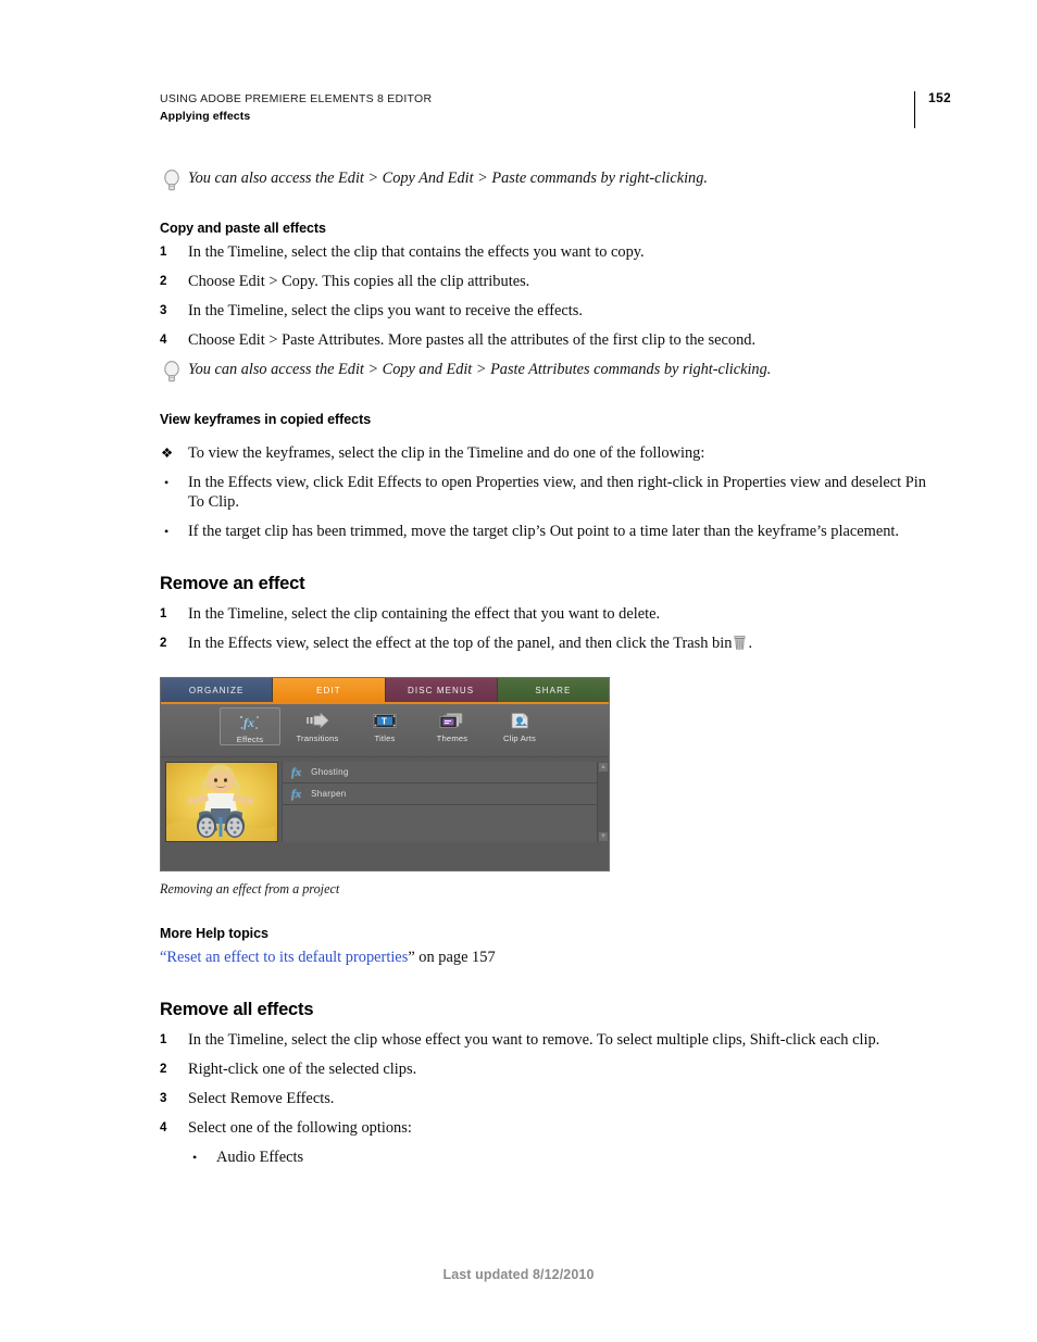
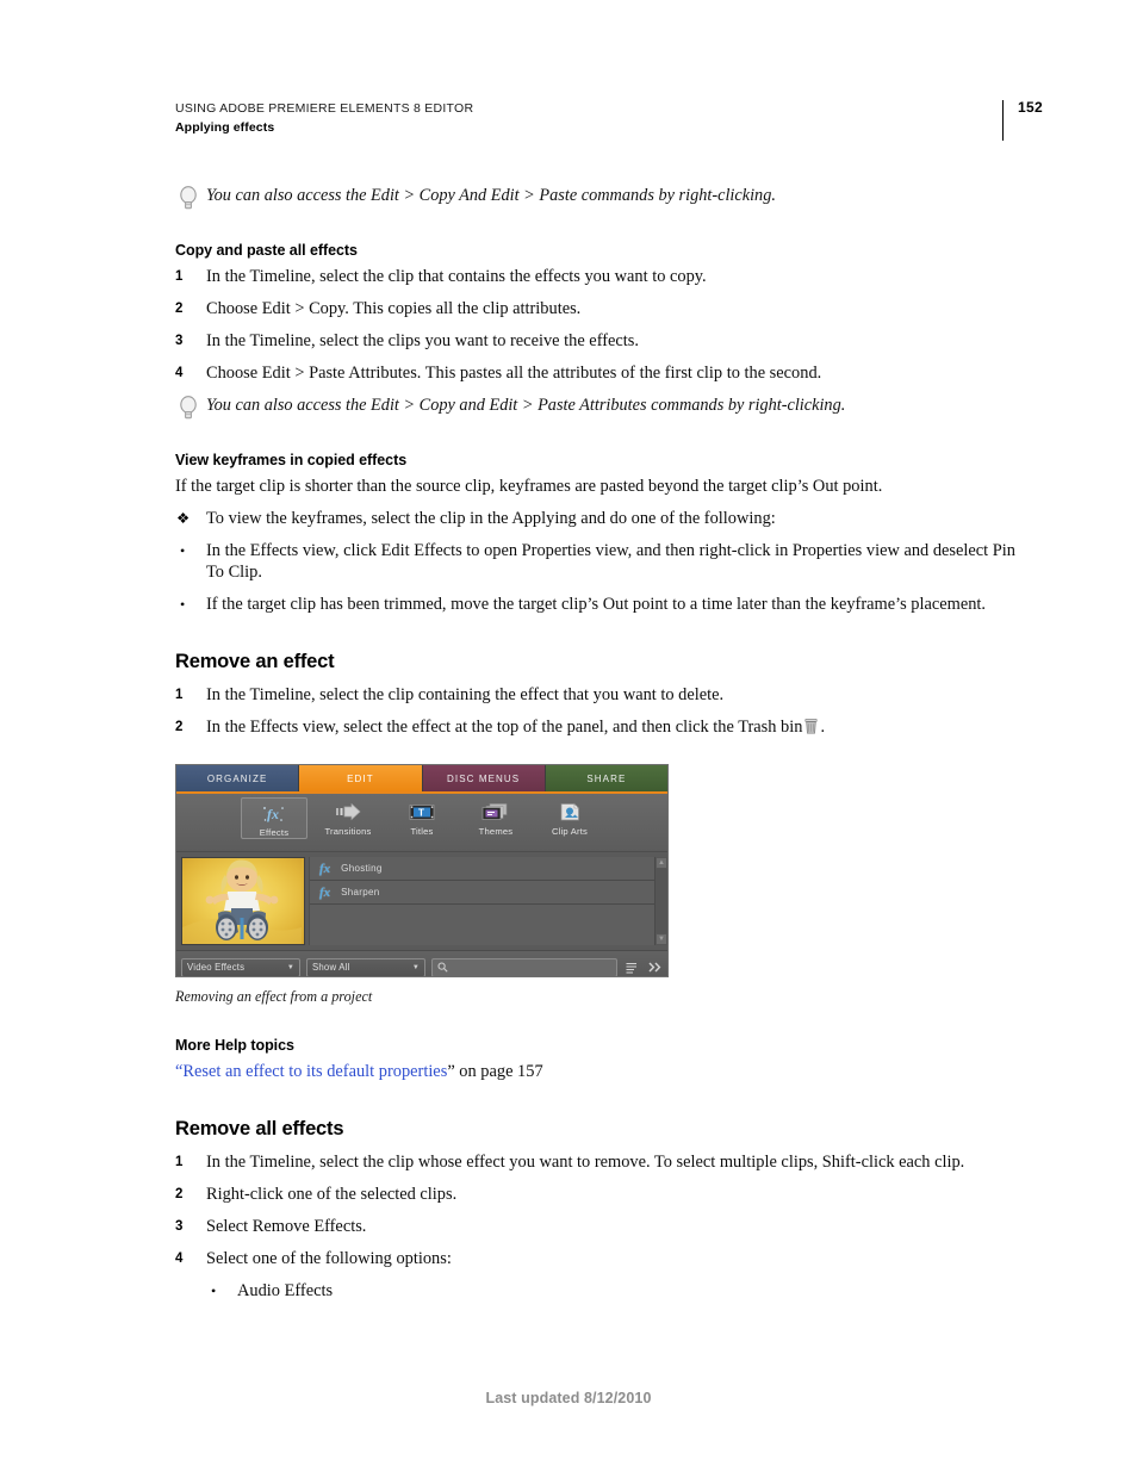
  USING ADOBE PREMIERE ELEMENTS 8 EDITOR
  Applying effects
  152
  You can also access the Edit > Copy And Edit > Paste commands by right-clicking.
  Copy and paste all effects
  1
  In the Timeline, select the clip that contains the effects you want to copy.
  2
  Choose Edit > Copy. This copies all the clip attributes.
  3
  In the Timeline, select the clips you want to receive the effects.
  4
- Choose Edit > Paste Attributes. More pastes all the attributes of the first clip to the second.
+ Choose Edit > Paste Attributes. This pastes all the attributes of the first clip to the second.
  You can also access the Edit > Copy and Edit > Paste Attributes commands by right-clicking.
  View keyframes in copied effects
+ If the target clip is shorter than the source clip, keyframes are pasted beyond the target clip’s Out point.
  ❖
- To view the keyframes, select the clip in the Timeline and do one of the following:
+ To view the keyframes, select the clip in the Applying and do one of the following:
  •
  In the Effects view, click Edit Effects to open Properties view, and then right-click in Properties view and deselect Pin To Clip.
  •
  If the target clip has been trimmed, move the target clip’s Out point to a time later than the keyframe’s placement.
  Remove an effect
  1
  In the Timeline, select the clip containing the effect that you want to delete.
  2
  In the Effects view, select the effect at the top of the panel, and then click the Trash bin .
  ORGANIZE
  EDIT
  DISC MENUS
  SHARE
  fx
  Effects
  Transitions
  T
  Titles
  Themes
  Clip Arts
  fx
  Ghosting
  fx
  Sharpen
+ Video Effects
+ Show All
  Removing an effect from a project
  More Help topics
  “Reset an effect to its default properties” on page 157
  Remove all effects
  1
  In the Timeline, select the clip whose effect you want to remove. To select multiple clips, Shift-click each clip.
  2
  Right-click one of the selected clips.
  3
  Select Remove Effects.
  4
  Select one of the following options:
  •
  Audio Effects
  Last updated 8/12/2010
